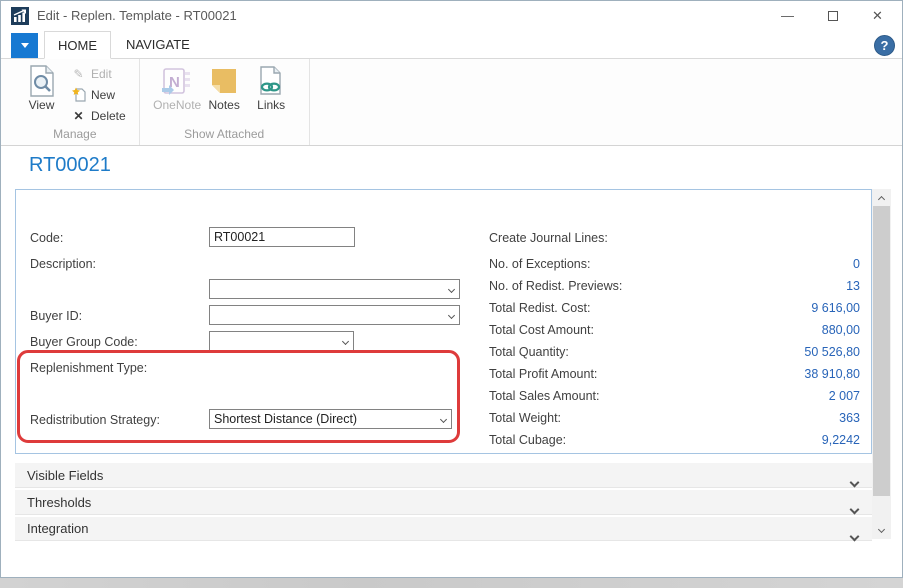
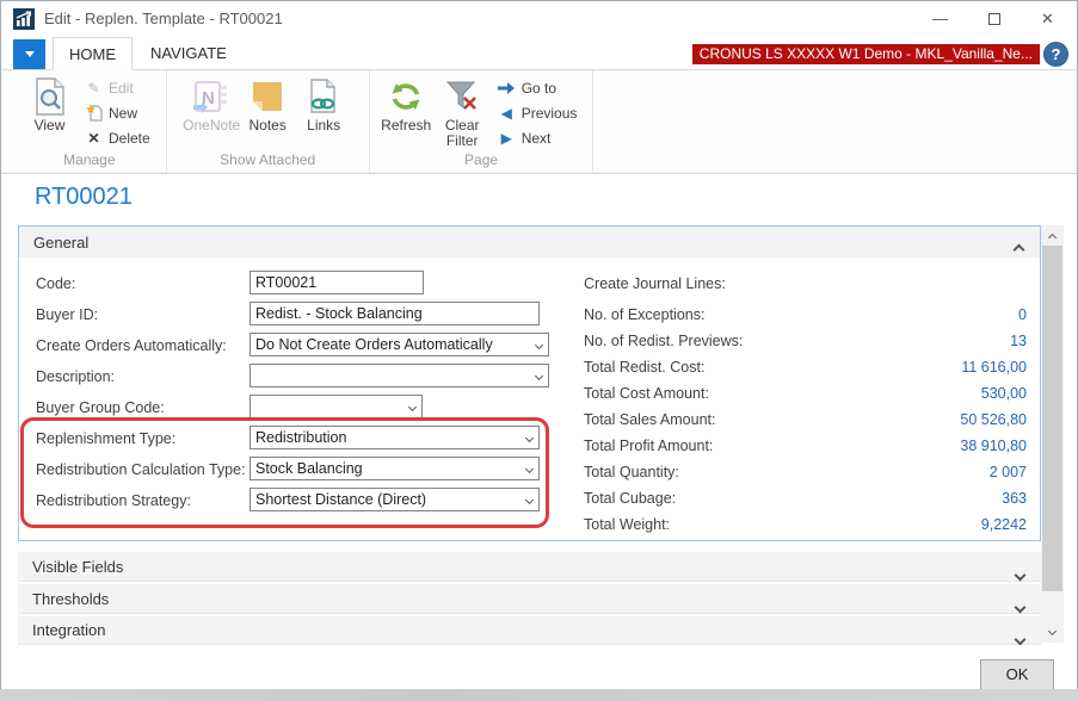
  Edit - Replen. Template - RT00021
  —
  ✕
  HOME
  NAVIGATE
+ CRONUS LS XXXXX W1 Demo - MKL_Vanilla_Ne...
  ?
  View
  ✎
  Edit
  New
  ✕
  Delete
  Manage
  N
  OneNote
  Notes
  Links
  Show Attached
+ Refresh
+ Clear Filter
+ Go to
+ ◀
+ Previous
+ ▶
+ Next
+ Page
  RT00021
+ General
  Code:
  RT00021
- Description:
+ Buyer ID:
+ Redist. - Stock Balancing
+ Create Orders Automatically:
+ Do Not Create Orders Automatically
- Buyer ID:
+ Description:
  Buyer Group Code:
  Replenishment Type:
+ Redistribution
+ Redistribution Calculation Type:
+ Stock Balancing
  Redistribution Strategy:
  Shortest Distance (Direct)
  Create Journal Lines:
  No. of Exceptions:
  0
  No. of Redist. Previews:
  13
  Total Redist. Cost:
- 9 616,00
+ 11 616,00
  Total Cost Amount:
- 880,00
+ 530,00
- Total Quantity:
+ Total Sales Amount:
  50 526,80
  Total Profit Amount:
  38 910,80
- Total Sales Amount:
+ Total Quantity:
  2 007
- Total Weight:
+ Total Cubage:
  363
- Total Cubage:
+ Total Weight:
  9,2242
  Visible Fields
  Thresholds
  Integration
+ OK
